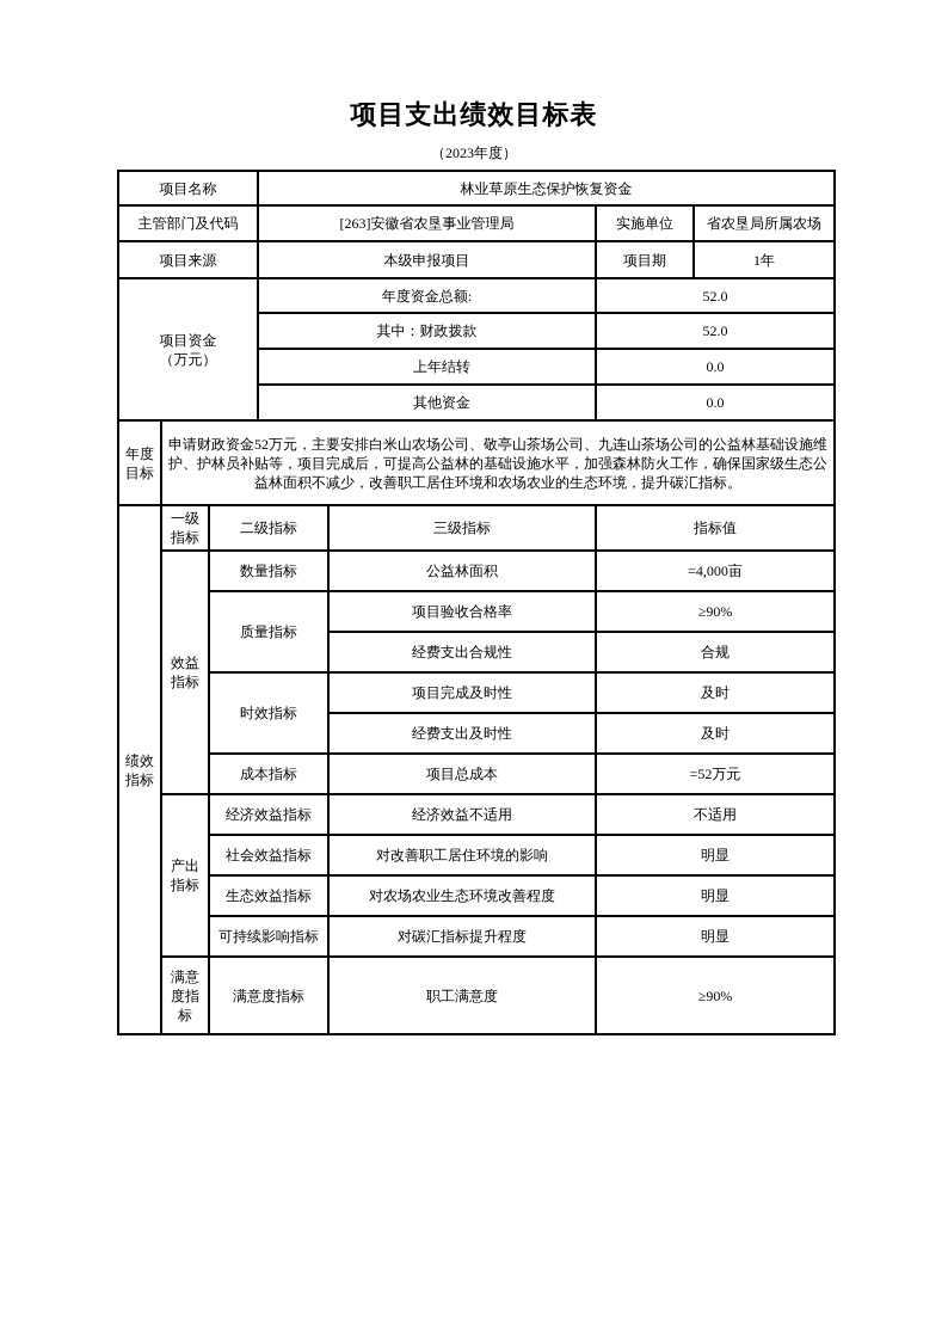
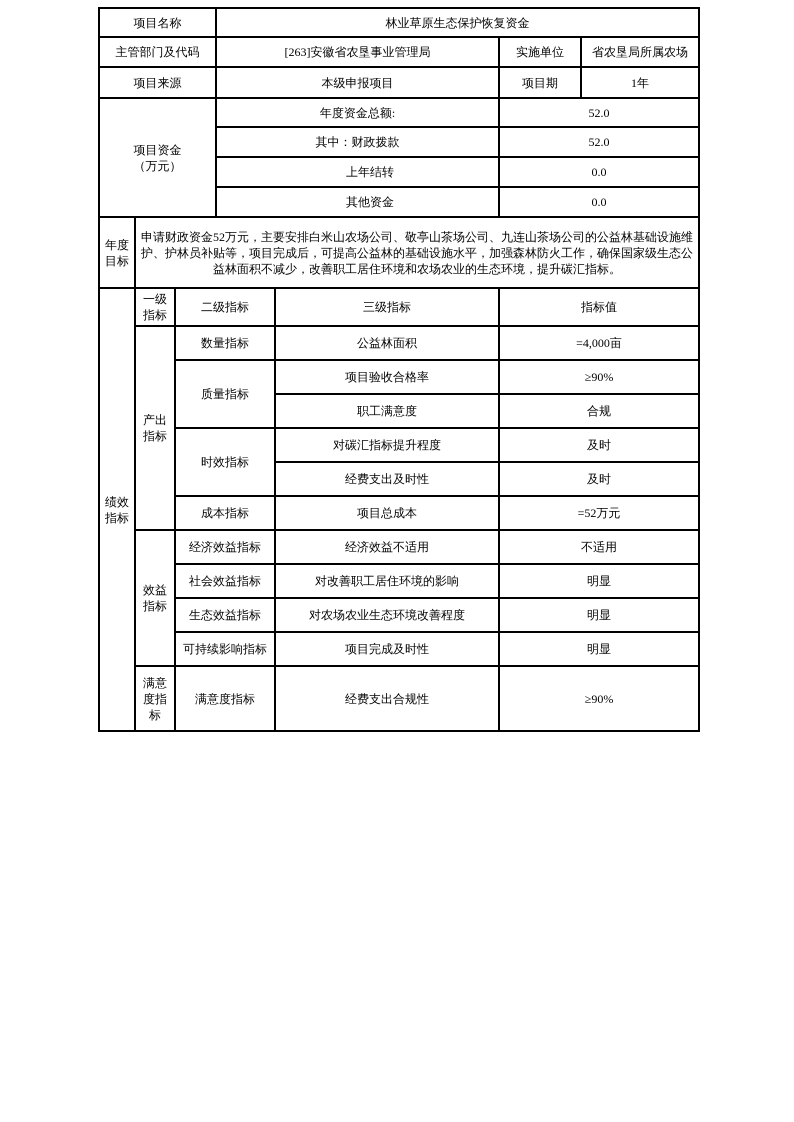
- 项目支出绩效目标表
- （2023年度）
  项目名称	林业草原生态保护恢复资金
  主管部门及代码	[263]安徽省农垦事业管理局	实施单位	省农垦局所属农场
  项目来源	本级申报项目	项目期	1年
  项目资金 （万元）	年度资金总额:	52.0
  其中：财政拨款	52.0
  上年结转	0.0
  其他资金	0.0
  年度目标	申请财政资金52万元，主要安排白米山农场公司、敬亭山茶场公司、九连山茶场公司的公益林基础设施维护、护林员补贴等，项目完成后，可提高公益林的基础设施水平，加强森林防火工作，确保国家级生态公益林面积不减少，改善职工居住环境和农场农业的生态环境，提升碳汇指标。
  绩效指标	一级指标	二级指标	三级指标	指标值
- 效益指标	数量指标	公益林面积	=4,000亩
+ 产出指标	数量指标	公益林面积	=4,000亩
  质量指标	项目验收合格率	≥90%
- 经费支出合规性	合规
+ 职工满意度	合规
- 时效指标	项目完成及时性	及时
+ 时效指标	对碳汇指标提升程度	及时
  经费支出及时性	及时
  成本指标	项目总成本	=52万元
- 产出指标	经济效益指标	经济效益不适用	不适用
+ 效益指标	经济效益指标	经济效益不适用	不适用
  社会效益指标	对改善职工居住环境的影响	明显
  生态效益指标	对农场农业生态环境改善程度	明显
- 可持续影响指标	对碳汇指标提升程度	明显
+ 可持续影响指标	项目完成及时性	明显
- 满意度指标	满意度指标	职工满意度	≥90%
+ 满意度指标	满意度指标	经费支出合规性	≥90%
